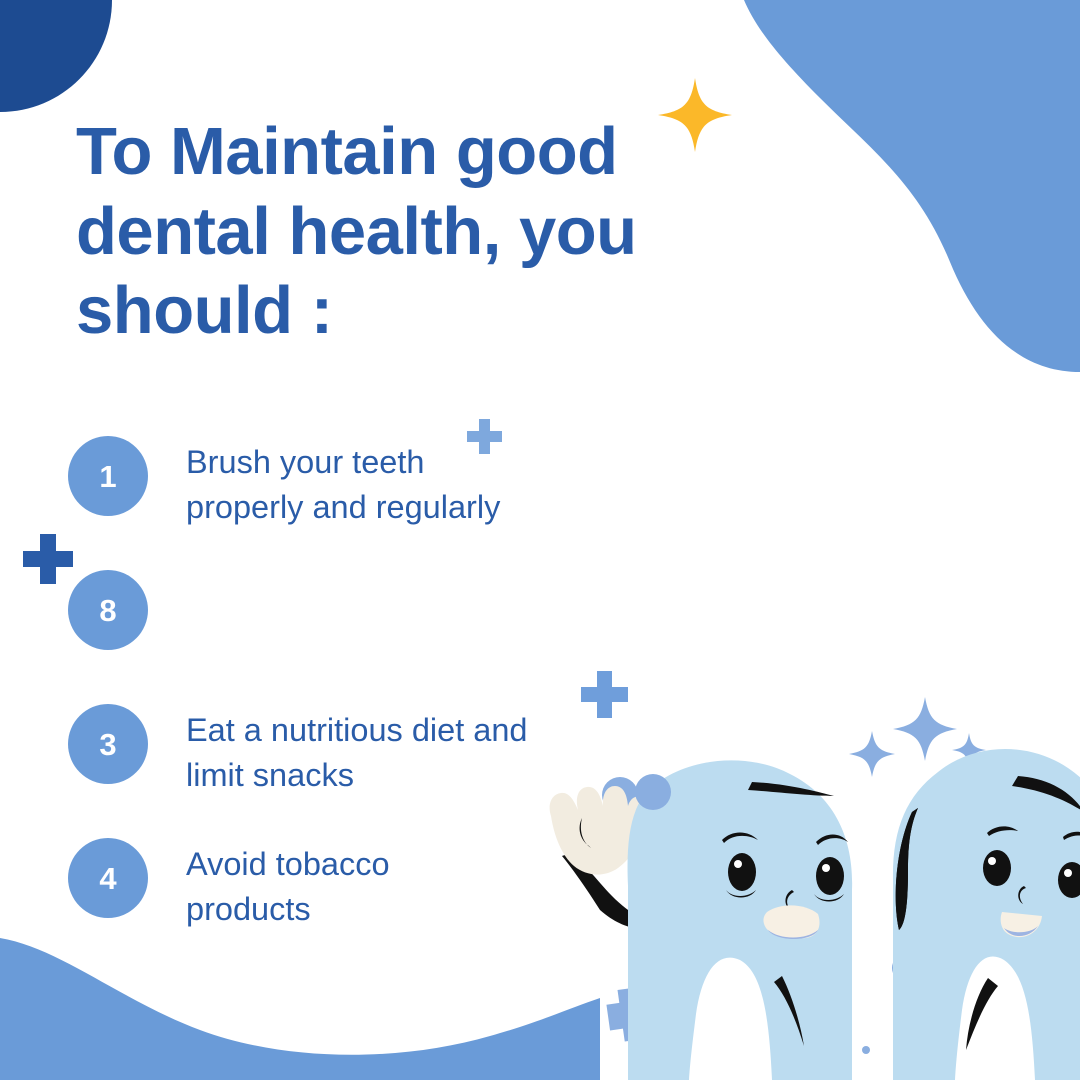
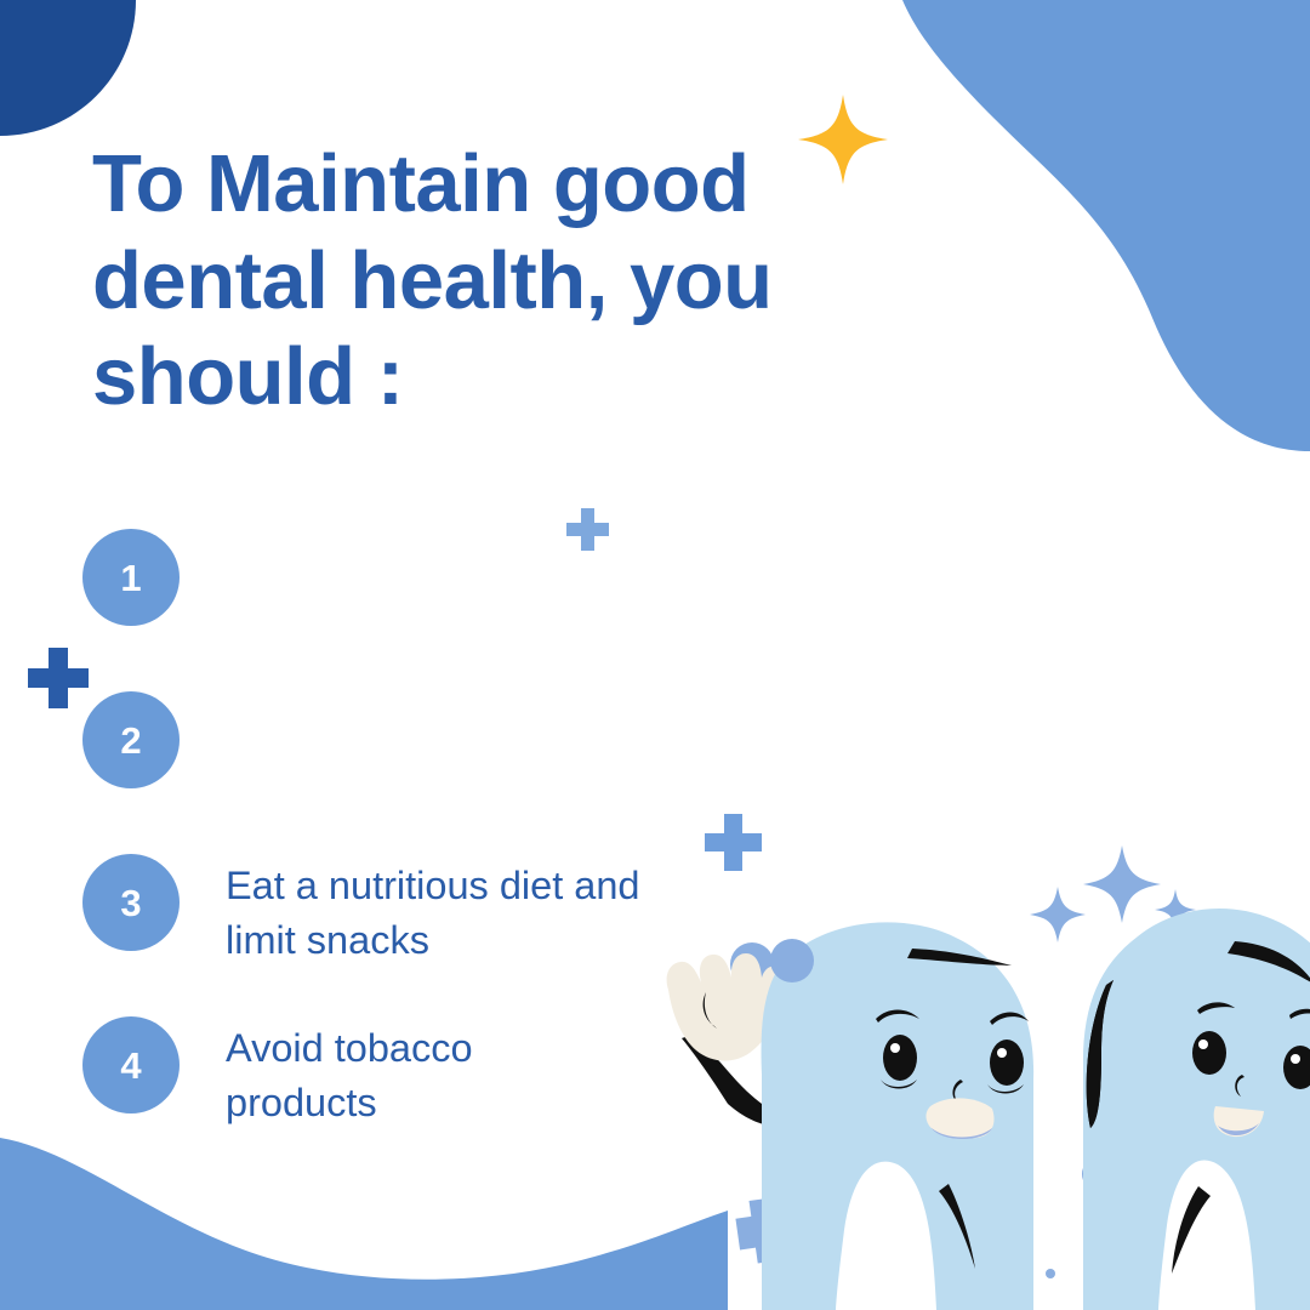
  To Maintain good
  dental health, you
  should :
  1
- Brush your teeth
- properly and regularly
- 8
+ 2
  3
  Eat a nutritious diet and
  limit snacks
  4
  Avoid tobacco
  products
